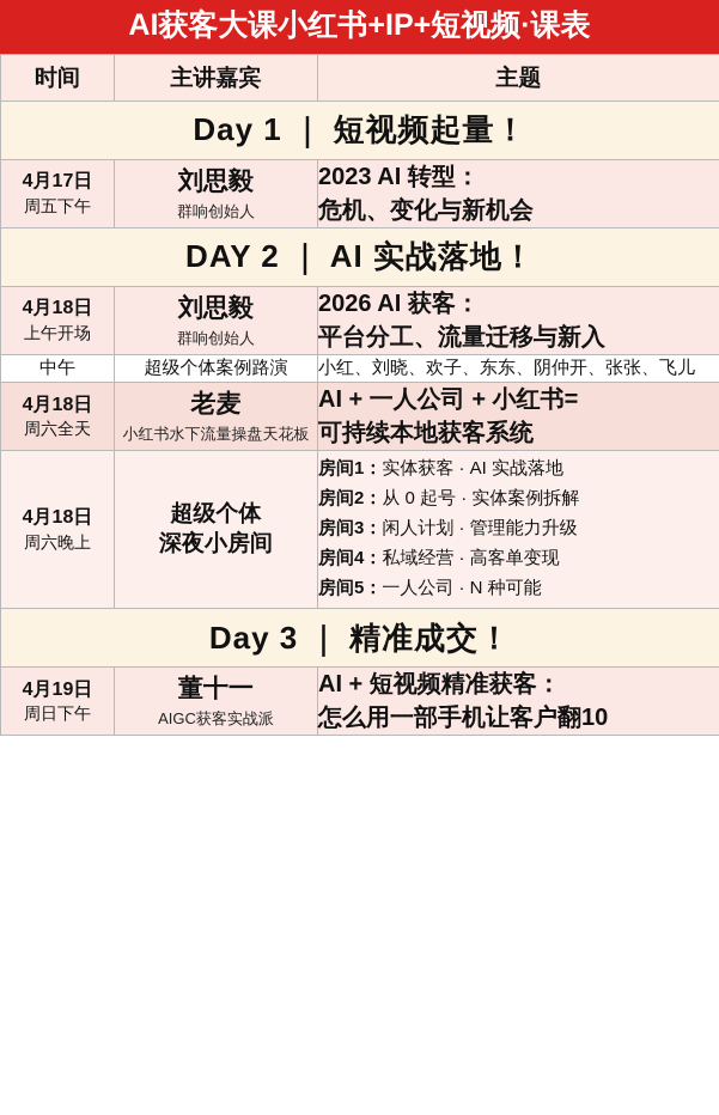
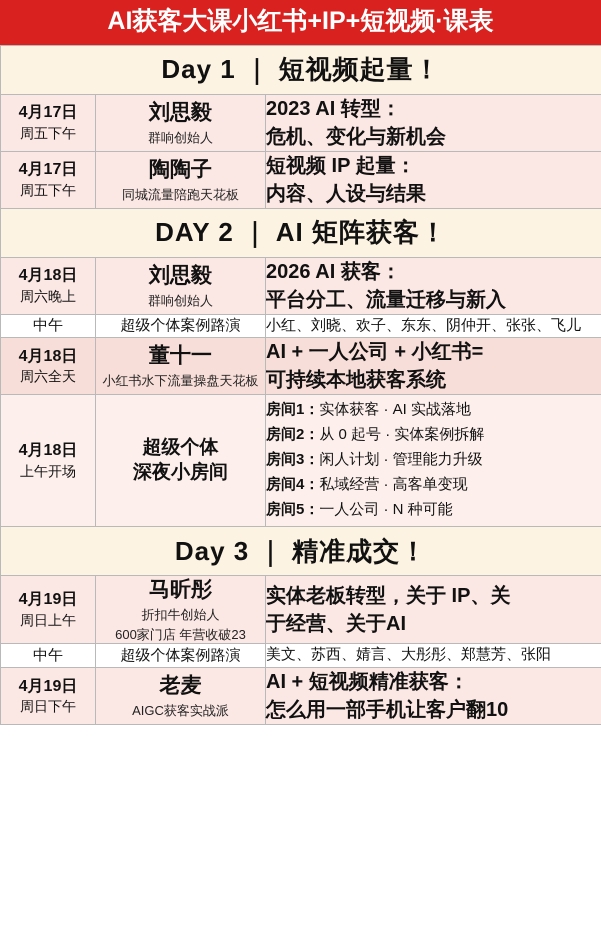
  AI获客大课小红书+IP+短视频·课表
- 时间	主讲嘉宾	主题
  Day 1 ｜ 短视频起量！
  4月17日 周五下午	刘思毅 群响创始人	2023 AI 转型： 危机、变化与新机会
+ 4月17日 周五下午	陶陶子 同城流量陪跑天花板	短视频 IP 起量： 内容、人设与结果
- DAY 2 ｜ AI 实战落地！
+ DAY 2 ｜ AI 矩阵获客！
- 4月18日 上午开场	刘思毅 群响创始人	2026 AI 获客： 平台分工、流量迁移与新入
+ 4月18日 周六晚上	刘思毅 群响创始人	2026 AI 获客： 平台分工、流量迁移与新入
  中午	超级个体案例路演	小红、刘晓、欢子、东东、阴仲开、张张、飞儿
- 4月18日 周六全天	老麦 小红书水下流量操盘天花板	AI + 一人公司 + 小红书= 可持续本地获客系统
+ 4月18日 周六全天	董十一 小红书水下流量操盘天花板	AI + 一人公司 + 小红书= 可持续本地获客系统
- 4月18日 周六晚上	超级个体 深夜小房间	房间1：实体获客 · AI 实战落地 房间2：从 0 起号 · 实体案例拆解 房间3：闲人计划 · 管理能力升级 房间4：私域经营 · 高客单变现 房间5：一人公司 · N 种可能
+ 4月18日 上午开场	超级个体 深夜小房间	房间1：实体获客 · AI 实战落地 房间2：从 0 起号 · 实体案例拆解 房间3：闲人计划 · 管理能力升级 房间4：私域经营 · 高客单变现 房间5：一人公司 · N 种可能
  Day 3 ｜ 精准成交！
+ 4月19日 周日上午	马昕彤 折扣牛创始人 600家门店 年营收破23	实体老板转型，关于 IP、关 于经营、关于AI
+ 中午	超级个体案例路演	美文、苏西、婧言、大彤彤、郑慧芳、张阳
- 4月19日 周日下午	董十一 AIGC获客实战派	AI + 短视频精准获客： 怎么用一部手机让客户翻10
+ 4月19日 周日下午	老麦 AIGC获客实战派	AI + 短视频精准获客： 怎么用一部手机让客户翻10
